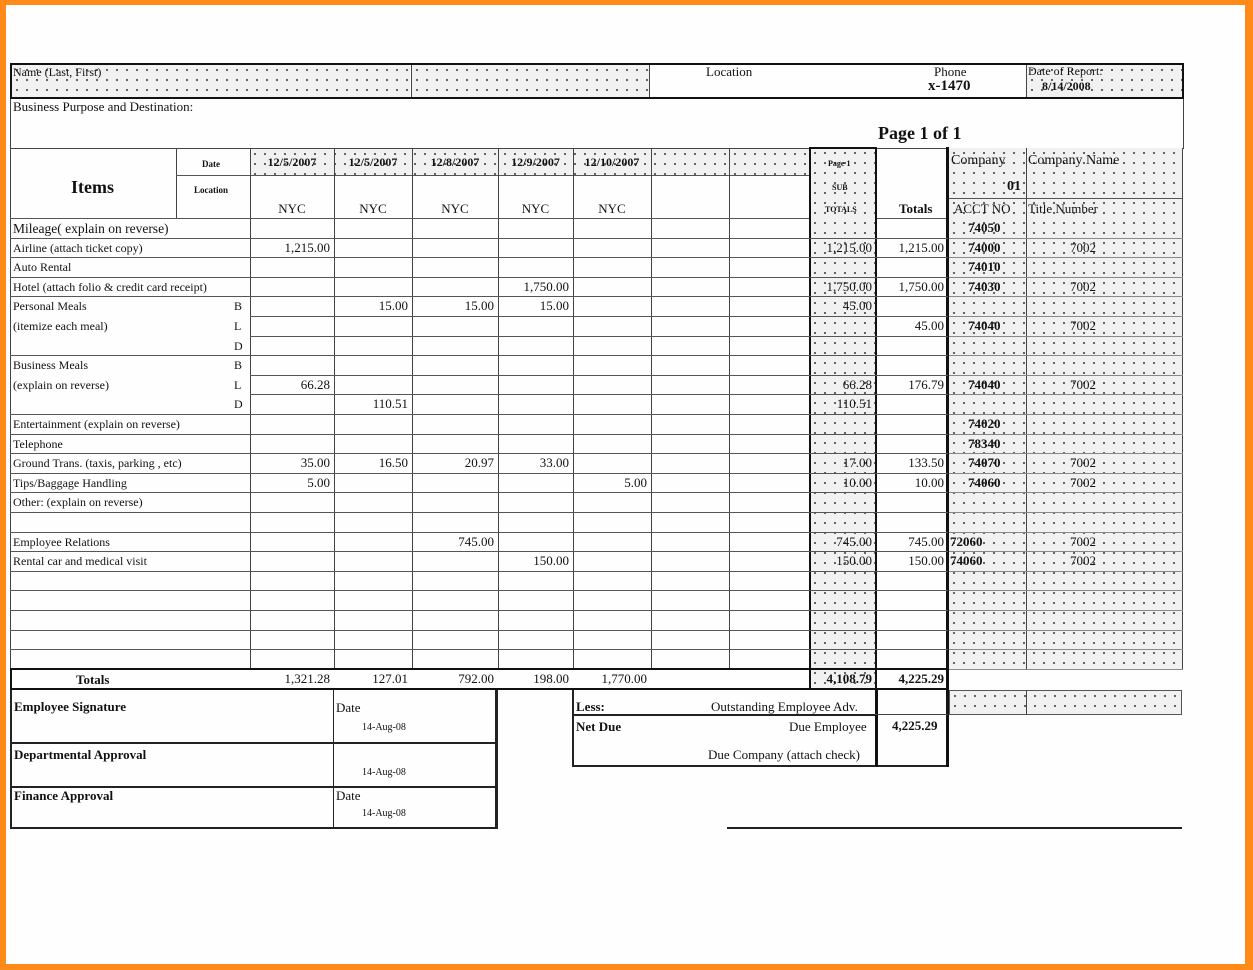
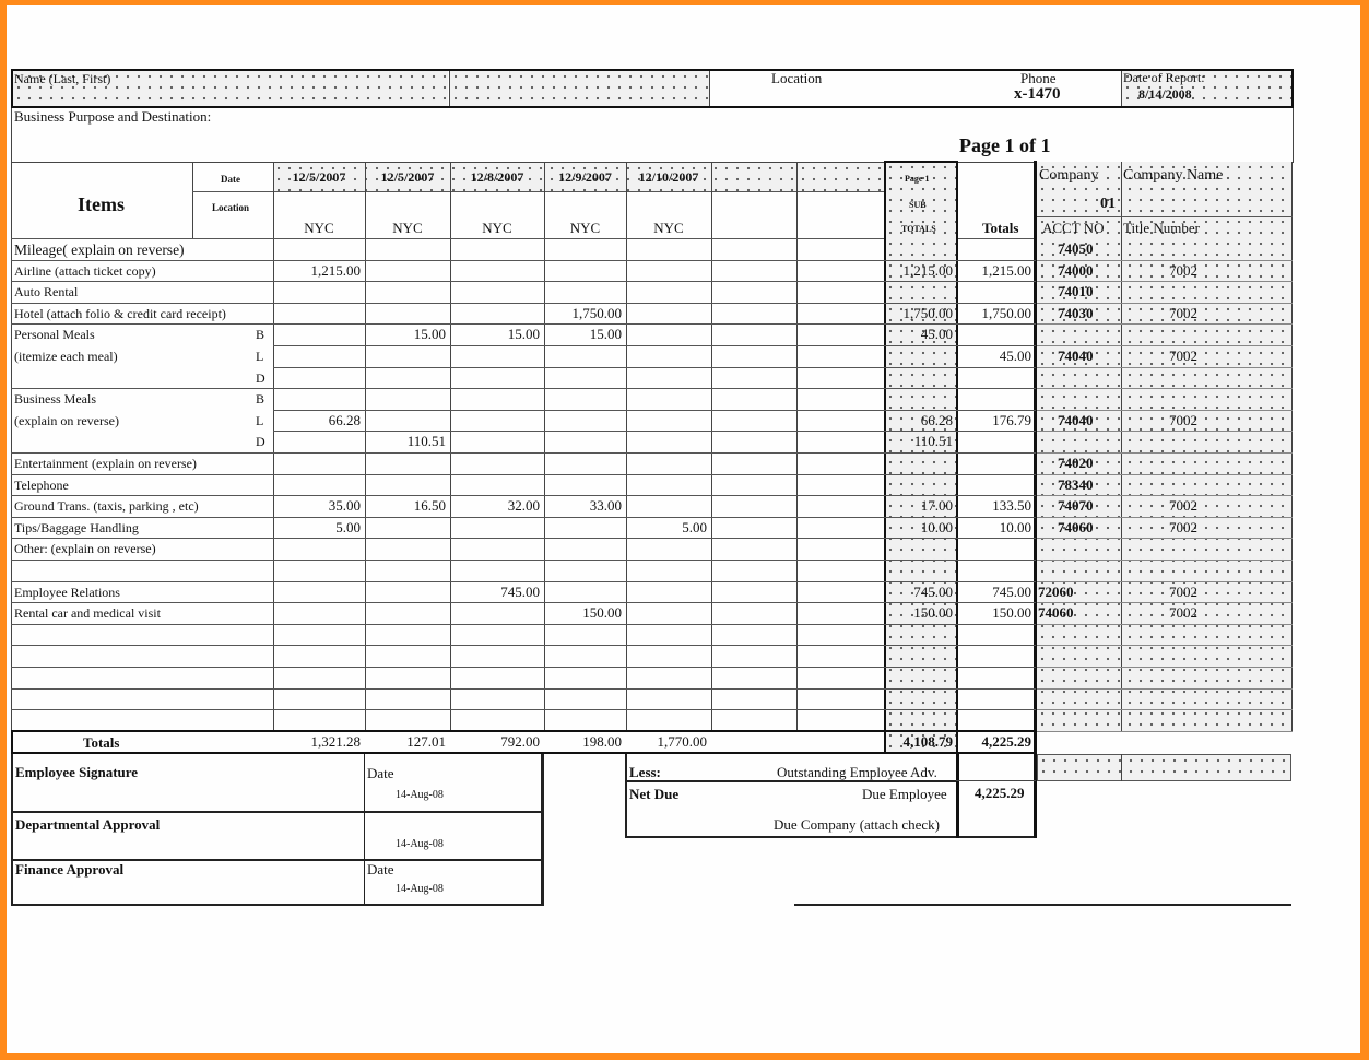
  Name (Last, First)
  Location
  Phone
  x-1470
  Date of Report:
  8/14/2008
  Business Purpose and Destination:
  Page 1 of 1
  Items
  Date
  Location
  12/5/2007
  NYC
  12/5/2007
  NYC
  12/8/2007
  NYC
  12/9/2007
  NYC
  12/10/2007
  NYC
  Page 1
  SUB
  TOTALS
  Totals
  Company
  01
  Company Name
  ACCT NO
  Title Number
  Mileage( explain on reverse)
  74050
  Airline (attach ticket copy)
  1,215.00
  1,215.00
  1,215.00
  74000
  7002
  Auto Rental
  74010
  Hotel (attach folio & credit card receipt)
  1,750.00
  1,750.00
  1,750.00
  74030
  7002
  Personal Meals
  B
  15.00
  15.00
  15.00
  45.00
  (itemize each meal)
  L
  45.00
  74040
  7002
  D
  Business Meals
  B
  (explain on reverse)
  L
  66.28
  66.28
  176.79
  74040
  7002
  D
  110.51
  110.51
  Entertainment (explain on reverse)
  74020
  Telephone
  78340
  Ground Trans. (taxis, parking , etc)
  35.00
  16.50
- 20.97
+ 32.00
  33.00
  17.00
  133.50
  74070
  7002
  Tips/Baggage Handling
  5.00
  5.00
  10.00
  10.00
  74060
  7002
  Other: (explain on reverse)
  Employee Relations
  745.00
  745.00
  745.00
  72060
  7002
  Rental car and medical visit
  150.00
  150.00
  150.00
  74060
  7002
  Totals
  1,321.28
  127.01
  792.00
  198.00
  1,770.00
  4,108.79
  4,225.29
  Employee Signature
  Date
  14-Aug-08
  Departmental Approval
  14-Aug-08
  Finance Approval
  Date
  14-Aug-08
  Less:
  Outstanding Employee Adv.
  Net Due
  Due Employee
  4,225.29
  Due Company (attach check)
